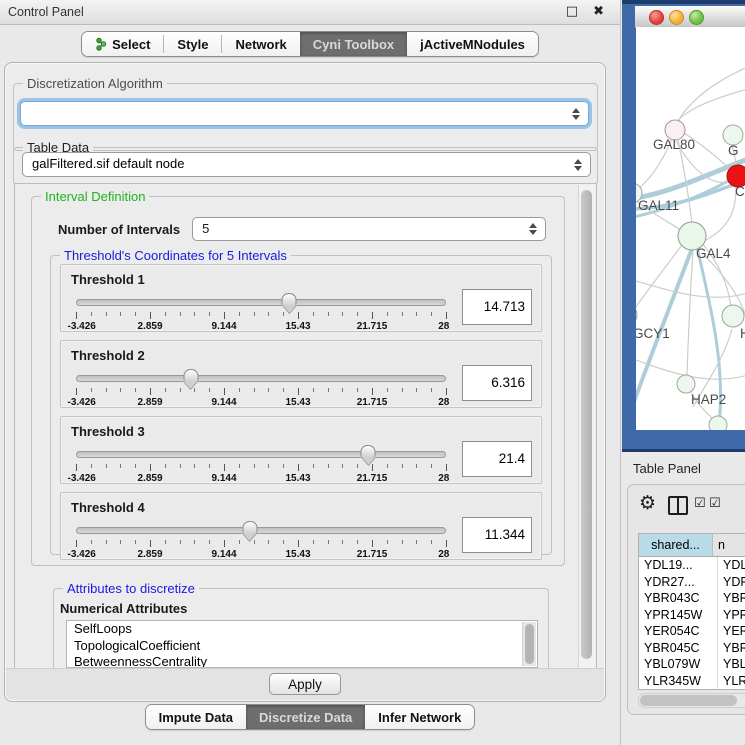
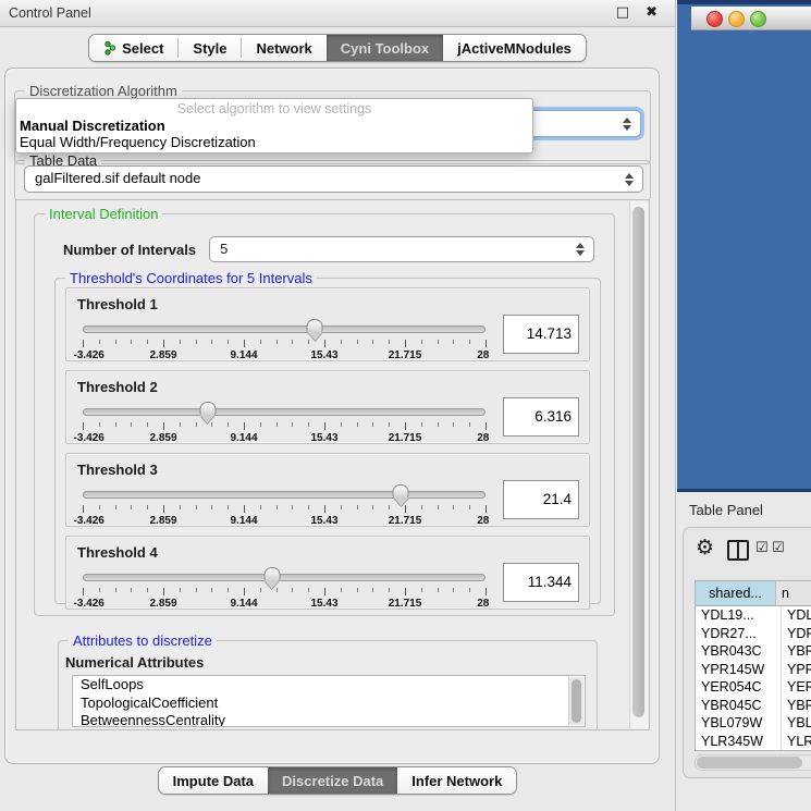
  Control Panel
  □
  ✖
  Select
  Style
  Network
  Cyni Toolbox
  jActiveMNodules
  Discretization Algorithm
  Table Data
  galFiltered.sif default node
+ Select algorithm to view settings
+ Manual Discretization
+ Equal Width/Frequency Discretization
  Interval Definition
  Number of Intervals
  5
  Threshold's Coordinates for 5 Intervals
  Threshold 1
  -3.426
  2.859
  9.144
  15.43
  21.715
  28
  14.713
  Threshold 2
  -3.426
  2.859
  9.144
  15.43
  21.715
  28
  6.316
  Threshold 3
  -3.426
  2.859
  9.144
  15.43
  21.715
  28
  21.4
  Threshold 4
  -3.426
  2.859
  9.144
  15.43
  21.715
  28
  11.344
  Attributes to discretize
  Numerical Attributes
  SelfLoops
  TopologicalCoefficient
  BetweennessCentrality
- Apply
  Impute Data
  Discretize Data
  Infer Network
- GAL80
- G
- C
- GAL11
- GAL4
- GCY1
- HAP2
  Table Panel
  ⚙
  ☑
  ☑
  shared...
  n
  YDL19...
  YDL
  YDR27...
  YBR043C
  YBR
  YPR145W
  YPR
  YER054C
  YER
  YBR045C
  YBR
  YBL079W
  YBL
  YLR345W
  YLR
